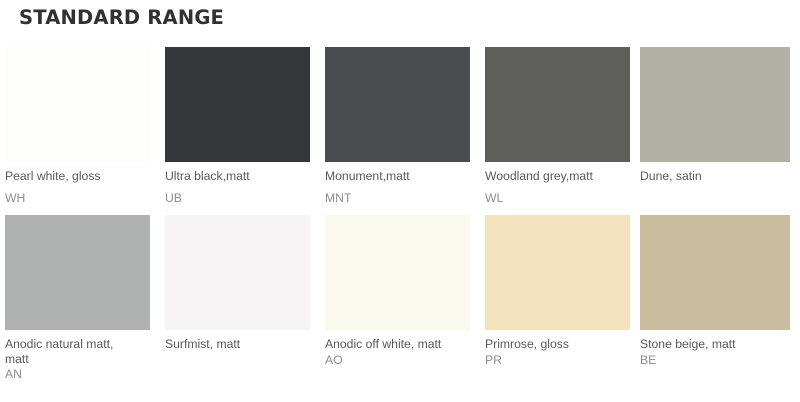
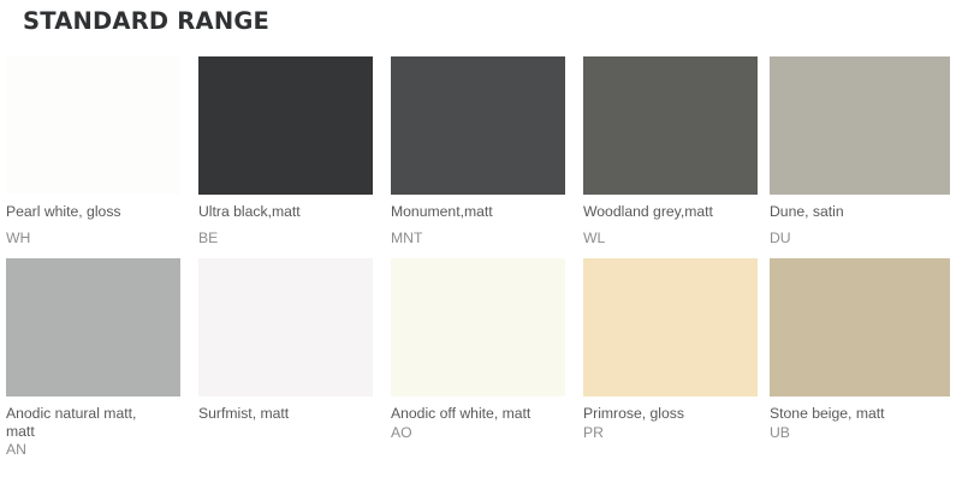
  STANDARD RANGE
  Pearl white, gloss
  WH
  Ultra black,matt
- UB
+ BE
  Monument,matt
  MNT
  Woodland grey,matt
  WL
  Dune, satin
+ DU
  Anodic natural matt,
  matt
  AN
  Surfmist, matt
  Anodic off white, matt
  AO
  Primrose, gloss
  PR
  Stone beige, matt
- BE
+ UB
